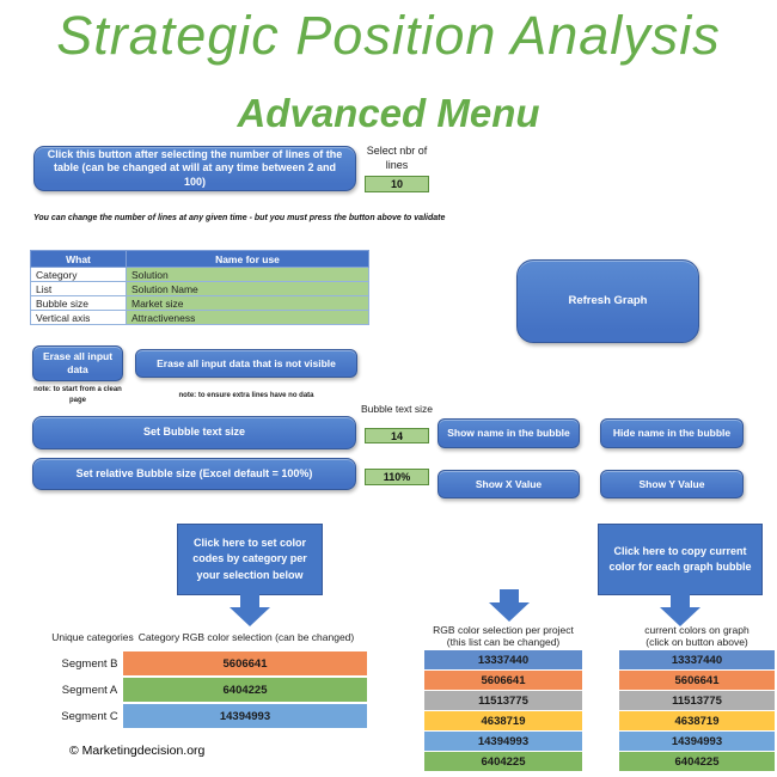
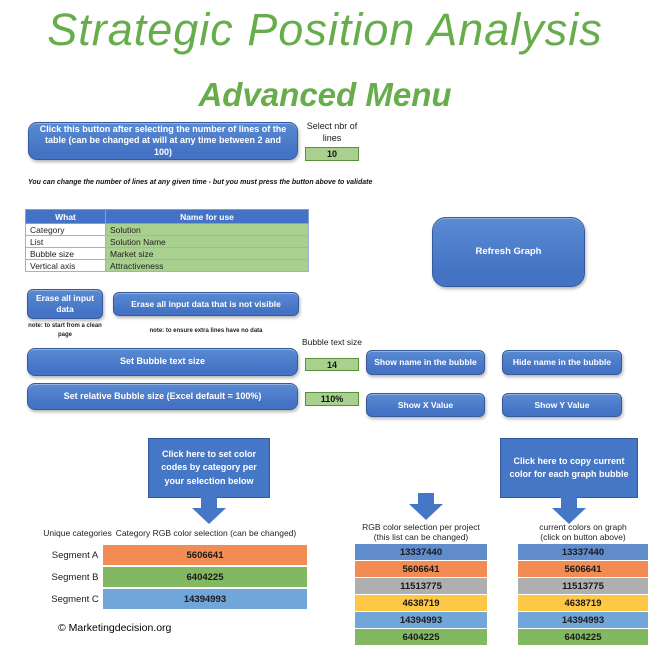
  Strategic Position Analysis
  Advanced Menu
  Click this button after selecting the number of lines of the table (can be changed at will at any time between 2 and 100)
  Select nbr of lines
  10
  What	Name for use
  Category	Solution
  List	Solution Name
  Bubble size	Market size
  Vertical axis	Attractiveness
  Refresh Graph
  Erase all input data
  Erase all input data that is not visible
  Set Bubble text size
  Bubble text size
  14
  Show name in the bubble
  Hide name in the bubble
  Set relative Bubble size (Excel default = 100%)
  110%
  Show X Value
  Show Y Value
  Click here to set color codes by category per your selection below
  Click here to copy current color for each graph bubble
  Unique categories
  Category RGB color selection (can be changed)
- Segment B
+ Segment A
  5606641
- Segment A
+ Segment B
  6404225
  Segment C
  14394993
  © Marketingdecision.org
  RGB color selection per project
  (this list can be changed)
  13337440
  5606641
  11513775
  4638719
  14394993
  6404225
  current colors on graph
  (click on button above)
  13337440
  5606641
  11513775
  4638719
  14394993
  6404225
